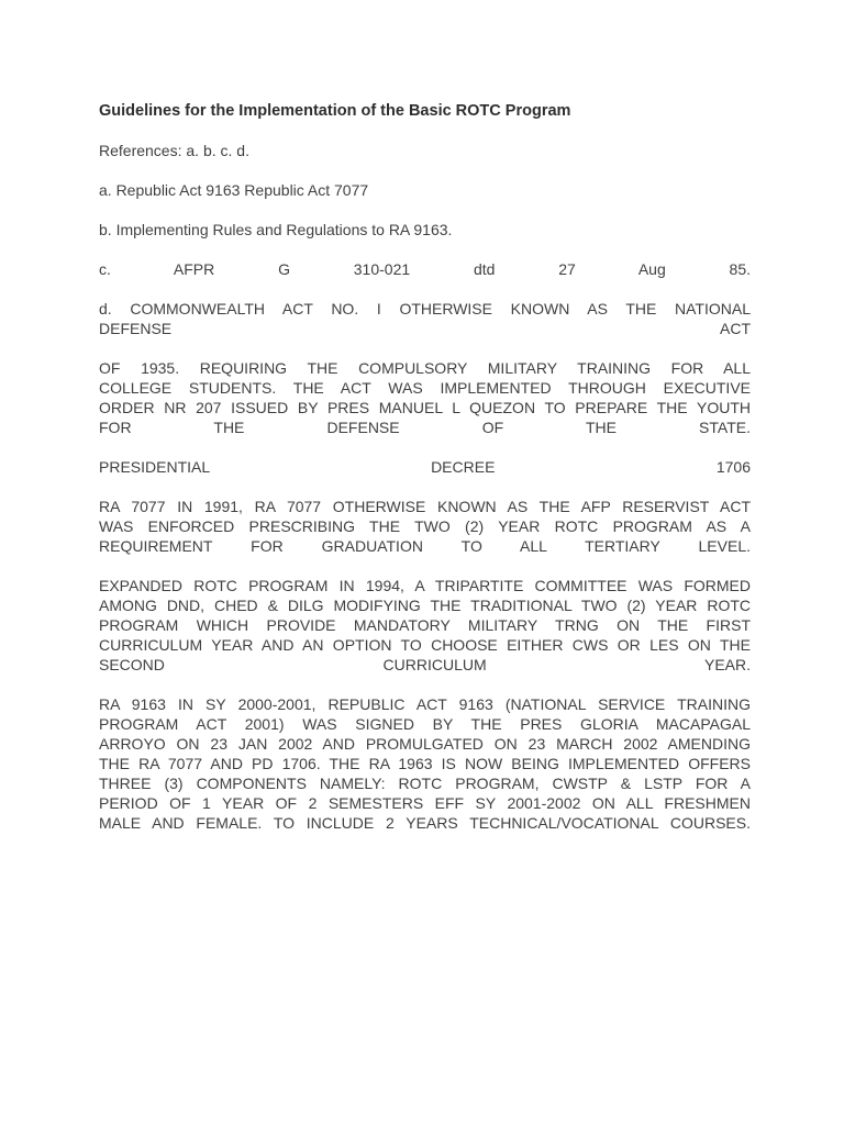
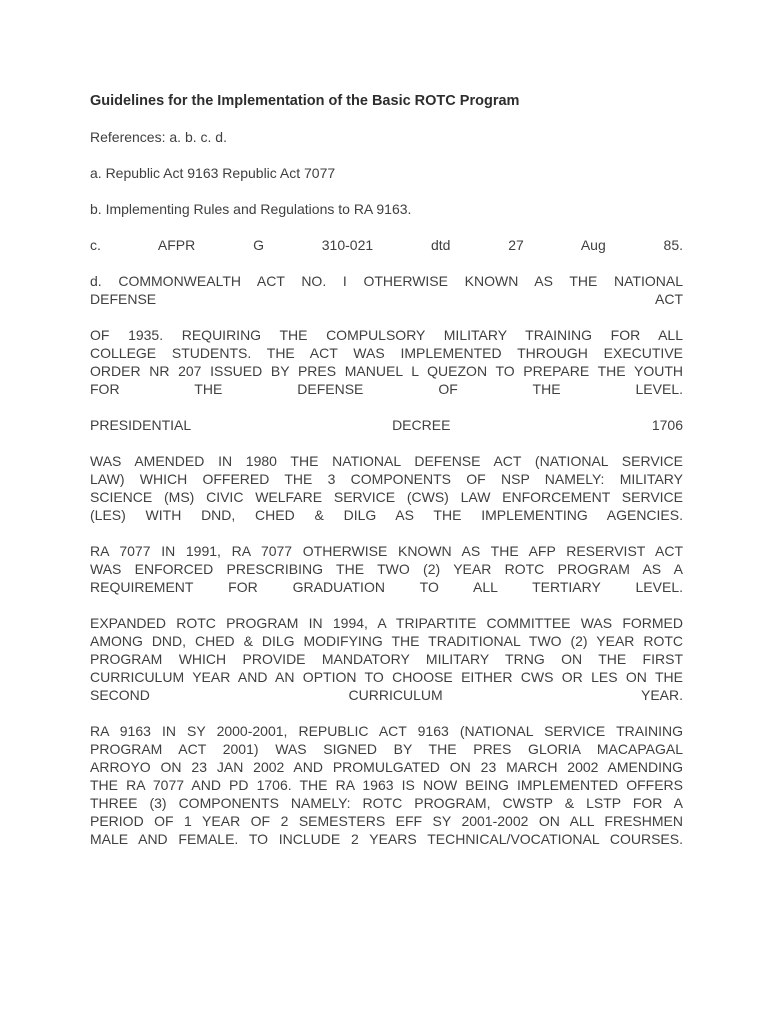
  Guidelines for the Implementation of the Basic ROTC Program
  References: a. b. c. d.
  a. Republic Act 9163 Republic Act 7077
  b. Implementing Rules and Regulations to RA 9163.
  c. AFPR G 310-021 dtd 27 Aug 85.
  d. COMMONWEALTH ACT NO. I OTHERWISE KNOWN AS THE NATIONAL
  DEFENSE ACT
  OF 1935. REQUIRING THE COMPULSORY MILITARY TRAINING FOR ALL
  COLLEGE STUDENTS. THE ACT WAS IMPLEMENTED THROUGH EXECUTIVE
  ORDER NR 207 ISSUED BY PRES MANUEL L QUEZON TO PREPARE THE YOUTH
- FOR THE DEFENSE OF THE STATE.
+ FOR THE DEFENSE OF THE LEVEL.
  PRESIDENTIAL DECREE 1706
+ WAS AMENDED IN 1980 THE NATIONAL DEFENSE ACT (NATIONAL SERVICE
+ LAW) WHICH OFFERED THE 3 COMPONENTS OF NSP NAMELY: MILITARY
+ SCIENCE (MS) CIVIC WELFARE SERVICE (CWS) LAW ENFORCEMENT SERVICE
+ (LES) WITH DND, CHED & DILG AS THE IMPLEMENTING AGENCIES.
  RA 7077 IN 1991, RA 7077 OTHERWISE KNOWN AS THE AFP RESERVIST ACT
  WAS ENFORCED PRESCRIBING THE TWO (2) YEAR ROTC PROGRAM AS A
  REQUIREMENT FOR GRADUATION TO ALL TERTIARY LEVEL.
  EXPANDED ROTC PROGRAM IN 1994, A TRIPARTITE COMMITTEE WAS FORMED
  AMONG DND, CHED & DILG MODIFYING THE TRADITIONAL TWO (2) YEAR ROTC
  PROGRAM WHICH PROVIDE MANDATORY MILITARY TRNG ON THE FIRST
  CURRICULUM YEAR AND AN OPTION TO CHOOSE EITHER CWS OR LES ON THE
  SECOND CURRICULUM YEAR.
  RA 9163 IN SY 2000-2001, REPUBLIC ACT 9163 (NATIONAL SERVICE TRAINING
  PROGRAM ACT 2001) WAS SIGNED BY THE PRES GLORIA MACAPAGAL
  ARROYO ON 23 JAN 2002 AND PROMULGATED ON 23 MARCH 2002 AMENDING
  THE RA 7077 AND PD 1706. THE RA 1963 IS NOW BEING IMPLEMENTED OFFERS
  THREE (3) COMPONENTS NAMELY: ROTC PROGRAM, CWSTP & LSTP FOR A
  PERIOD OF 1 YEAR OF 2 SEMESTERS EFF SY 2001-2002 ON ALL FRESHMEN
  MALE AND FEMALE. TO INCLUDE 2 YEARS TECHNICAL/VOCATIONAL COURSES.
